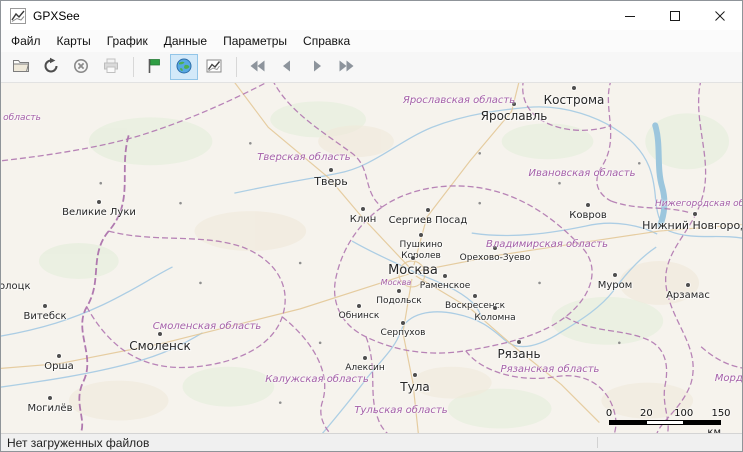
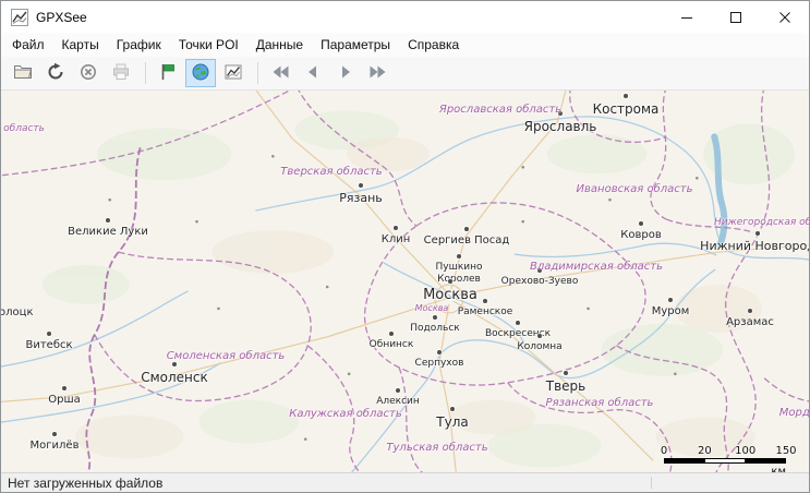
  GPXSee
  Файл
  Карты
  График
+ Точки POI
  Данные
  Параметры
  Справка
  Кострома
  Ярославль
- Тверь
+ Рязань
  Великие Луки
  Клин
  Сергиев Посад
  Ковров
  Нижний Новгоро
  Пушкино
  Кролев
  Орехово-Зуево
  Москва
  Раменское
  Муром
  Подольск
  Арзамас
  Воскресенск
  олоцк
  Витебск
  Обнинск
  Коломна
  Серпухов
  Смоленск
- Рязань
+ Тверь
  Орша
  Алексин
  Тула
  Могилёв
  Ярославская область
  Тверская область
  Ивановская область
  Нижегородская об
  Владимирская область
  Москва
  Смоленская область
  Рязанская область
  Калужская область
  Тульская область
  0
  20
  100
  150
  Нет загруженных файлов
